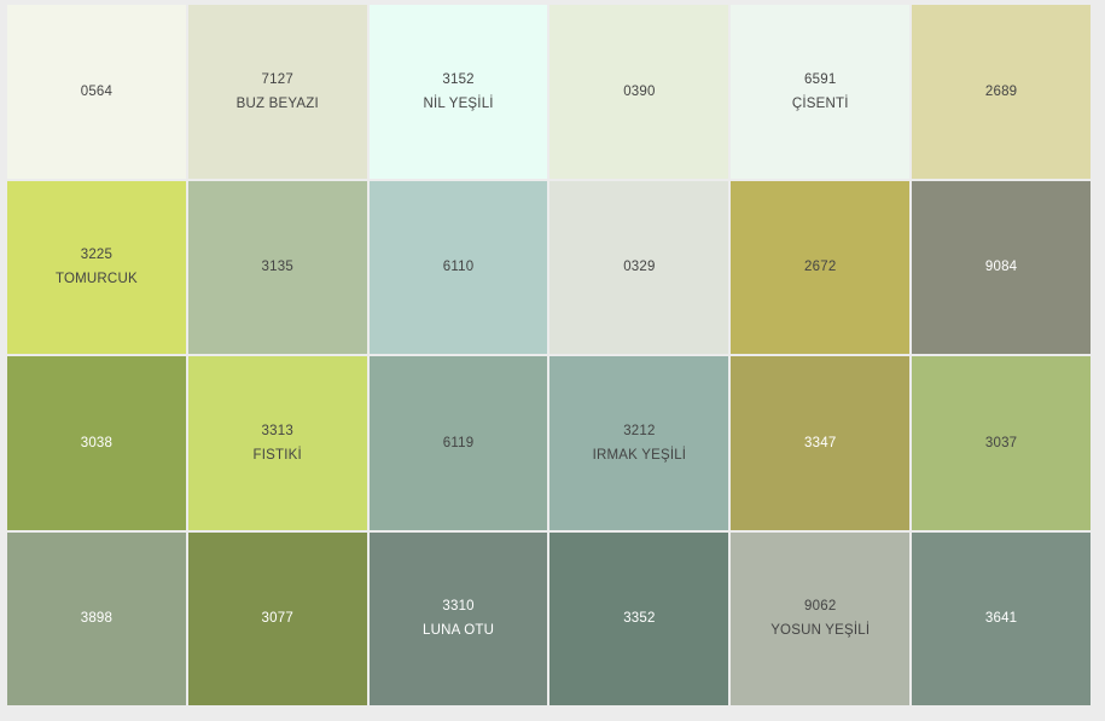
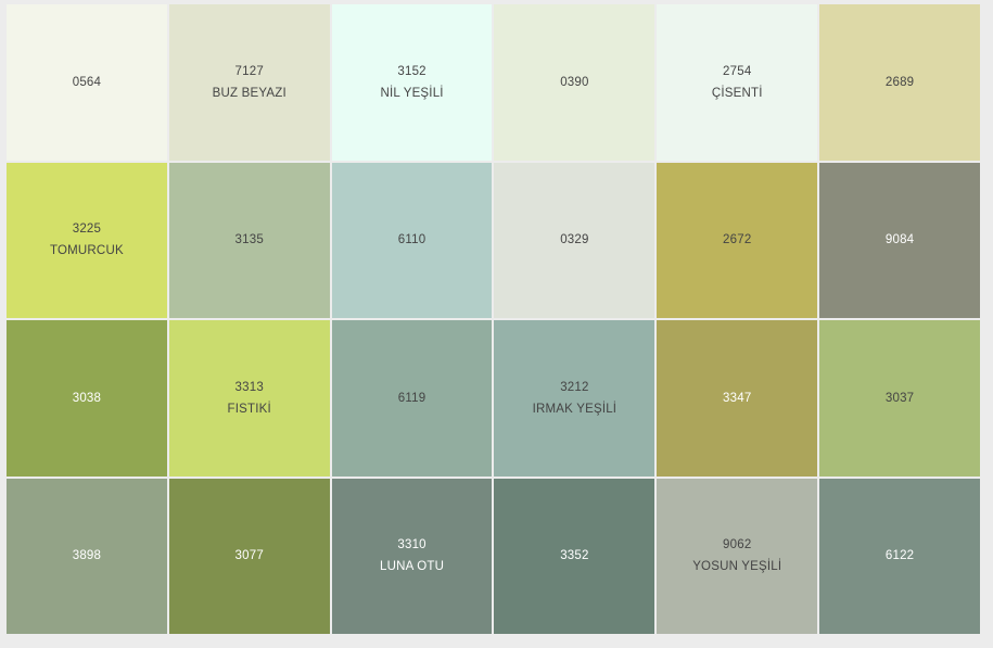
  0564
  7127
  BUZ BEYAZI
  3152
  NİL YEŞİLİ
  0390
- 6591
+ 2754
  ÇİSENTİ
  2689
  3225
  TOMURCUK
  3135
  6110
  0329
  2672
  9084
  3038
  3313
  FISTIKİ
  6119
  3212
  IRMAK YEŞİLİ
  3347
  3037
  3898
  3077
  3310
  LUNA OTU
  3352
  9062
  YOSUN YEŞİLİ
- 3641
+ 6122
